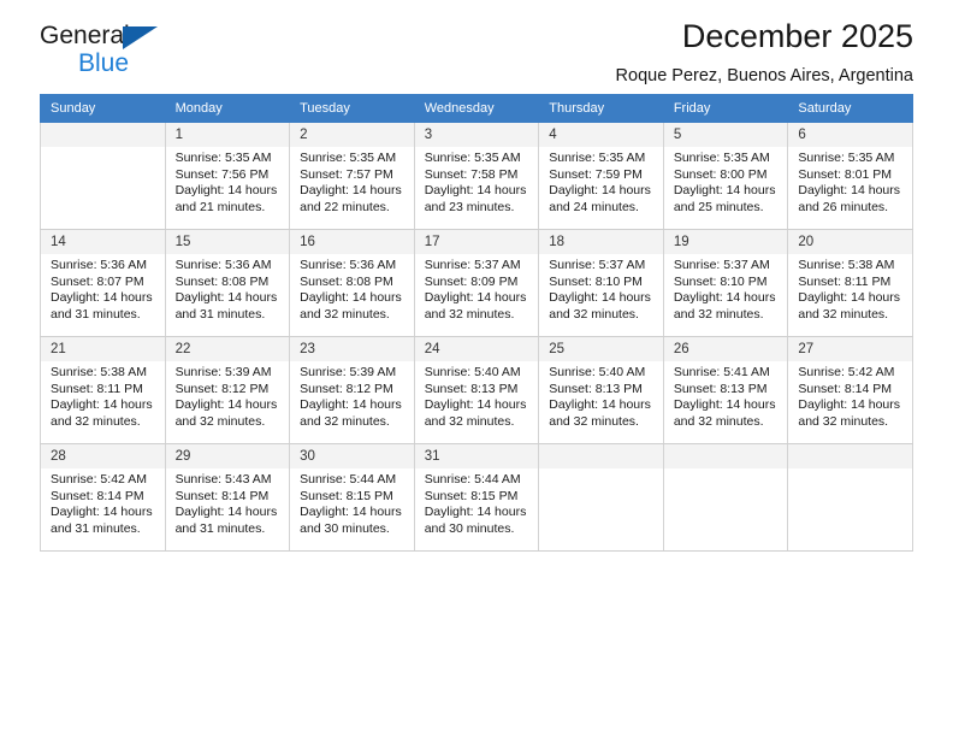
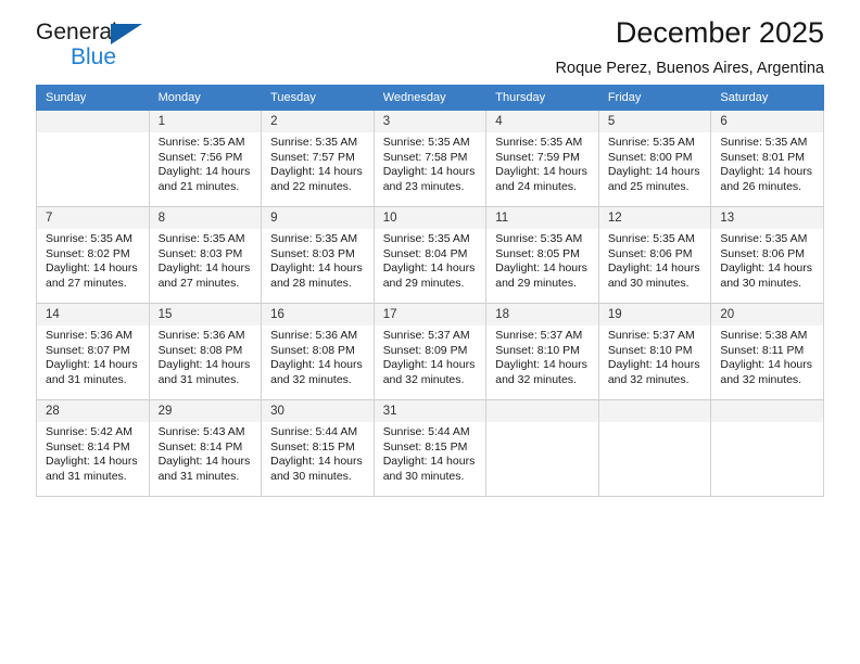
  General
  Blue
  December 2025
  Roque Perez, Buenos Aires, Argentina
  Sunday	Monday	Tuesday	Wednesday	Thursday	Friday	Saturday
  	1Sunrise: 5:35 AMSunset: 7:56 PMDaylight: 14 hoursand 21 minutes.	2Sunrise: 5:35 AMSunset: 7:57 PMDaylight: 14 hoursand 22 minutes.	3Sunrise: 5:35 AMSunset: 7:58 PMDaylight: 14 hoursand 23 minutes.	4Sunrise: 5:35 AMSunset: 7:59 PMDaylight: 14 hoursand 24 minutes.	5Sunrise: 5:35 AMSunset: 8:00 PMDaylight: 14 hoursand 25 minutes.	6Sunrise: 5:35 AMSunset: 8:01 PMDaylight: 14 hoursand 26 minutes.
+ 7Sunrise: 5:35 AMSunset: 8:02 PMDaylight: 14 hoursand 27 minutes.	8Sunrise: 5:35 AMSunset: 8:03 PMDaylight: 14 hoursand 27 minutes.	9Sunrise: 5:35 AMSunset: 8:03 PMDaylight: 14 hoursand 28 minutes.	10Sunrise: 5:35 AMSunset: 8:04 PMDaylight: 14 hoursand 29 minutes.	11Sunrise: 5:35 AMSunset: 8:05 PMDaylight: 14 hoursand 29 minutes.	12Sunrise: 5:35 AMSunset: 8:06 PMDaylight: 14 hoursand 30 minutes.	13Sunrise: 5:35 AMSunset: 8:06 PMDaylight: 14 hoursand 30 minutes.
  14Sunrise: 5:36 AMSunset: 8:07 PMDaylight: 14 hoursand 31 minutes.	15Sunrise: 5:36 AMSunset: 8:08 PMDaylight: 14 hoursand 31 minutes.	16Sunrise: 5:36 AMSunset: 8:08 PMDaylight: 14 hoursand 32 minutes.	17Sunrise: 5:37 AMSunset: 8:09 PMDaylight: 14 hoursand 32 minutes.	18Sunrise: 5:37 AMSunset: 8:10 PMDaylight: 14 hoursand 32 minutes.	19Sunrise: 5:37 AMSunset: 8:10 PMDaylight: 14 hoursand 32 minutes.	20Sunrise: 5:38 AMSunset: 8:11 PMDaylight: 14 hoursand 32 minutes.
- 21Sunrise: 5:38 AMSunset: 8:11 PMDaylight: 14 hoursand 32 minutes.	22Sunrise: 5:39 AMSunset: 8:12 PMDaylight: 14 hoursand 32 minutes.	23Sunrise: 5:39 AMSunset: 8:12 PMDaylight: 14 hoursand 32 minutes.	24Sunrise: 5:40 AMSunset: 8:13 PMDaylight: 14 hoursand 32 minutes.	25Sunrise: 5:40 AMSunset: 8:13 PMDaylight: 14 hoursand 32 minutes.	26Sunrise: 5:41 AMSunset: 8:13 PMDaylight: 14 hoursand 32 minutes.	27Sunrise: 5:42 AMSunset: 8:14 PMDaylight: 14 hoursand 32 minutes.
  28Sunrise: 5:42 AMSunset: 8:14 PMDaylight: 14 hoursand 31 minutes.	29Sunrise: 5:43 AMSunset: 8:14 PMDaylight: 14 hoursand 31 minutes.	30Sunrise: 5:44 AMSunset: 8:15 PMDaylight: 14 hoursand 30 minutes.	31Sunrise: 5:44 AMSunset: 8:15 PMDaylight: 14 hoursand 30 minutes.
